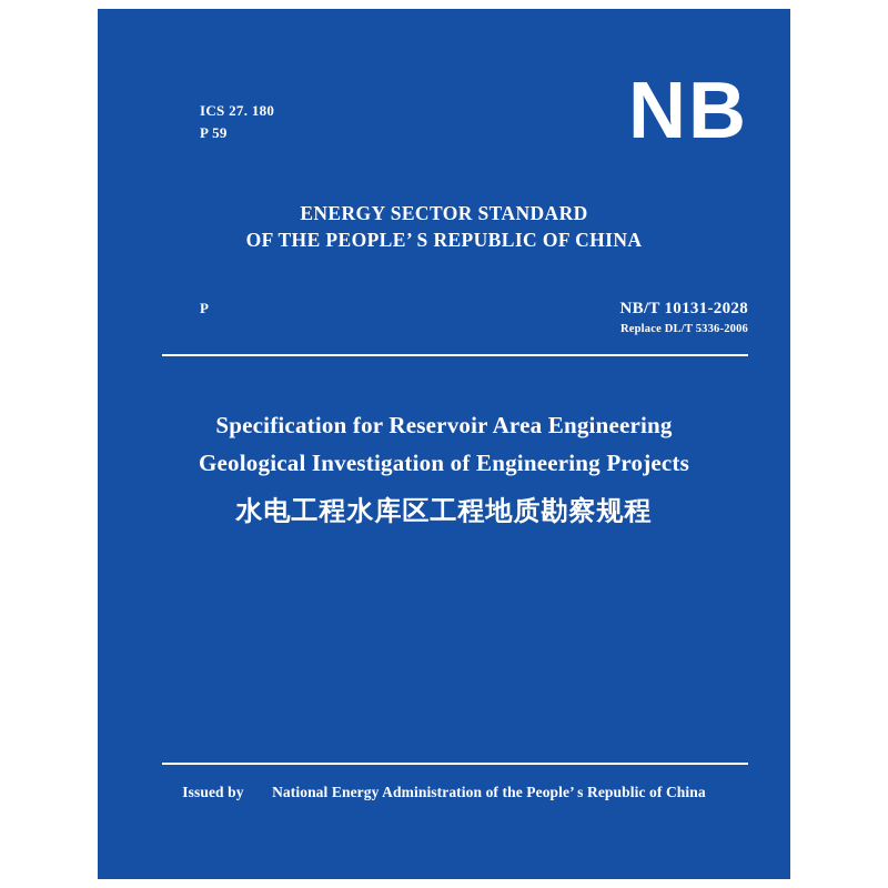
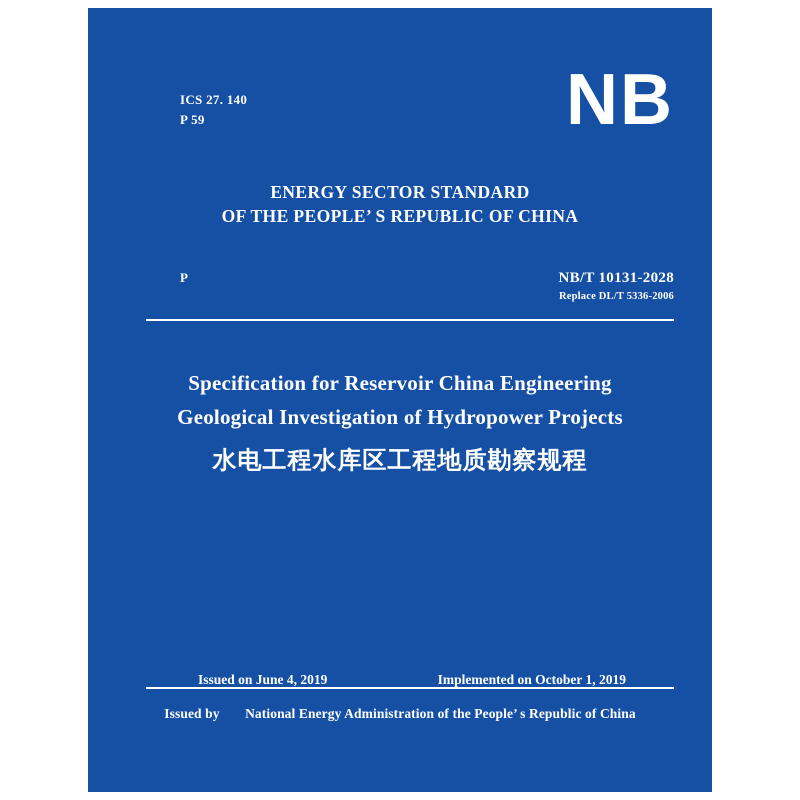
- ICS 27. 180
+ ICS 27. 140
  P 59
  NB
  ENERGY SECTOR STANDARD
  OF THE PEOPLE’ S REPUBLIC OF CHINA
  P
  NB/T 10131-2028
  Replace DL/T 5336-2006
- Specification for Reservoir Area Engineering
+ Specification for Reservoir China Engineering
- Geological Investigation of Engineering Projects
+ Geological Investigation of Hydropower Projects
  水电工程水库区工程地质勘察规程
+ Issued on June 4, 2019
+ Implemented on October 1, 2019
  Issued by National Energy Administration of the People’ s Republic of China
